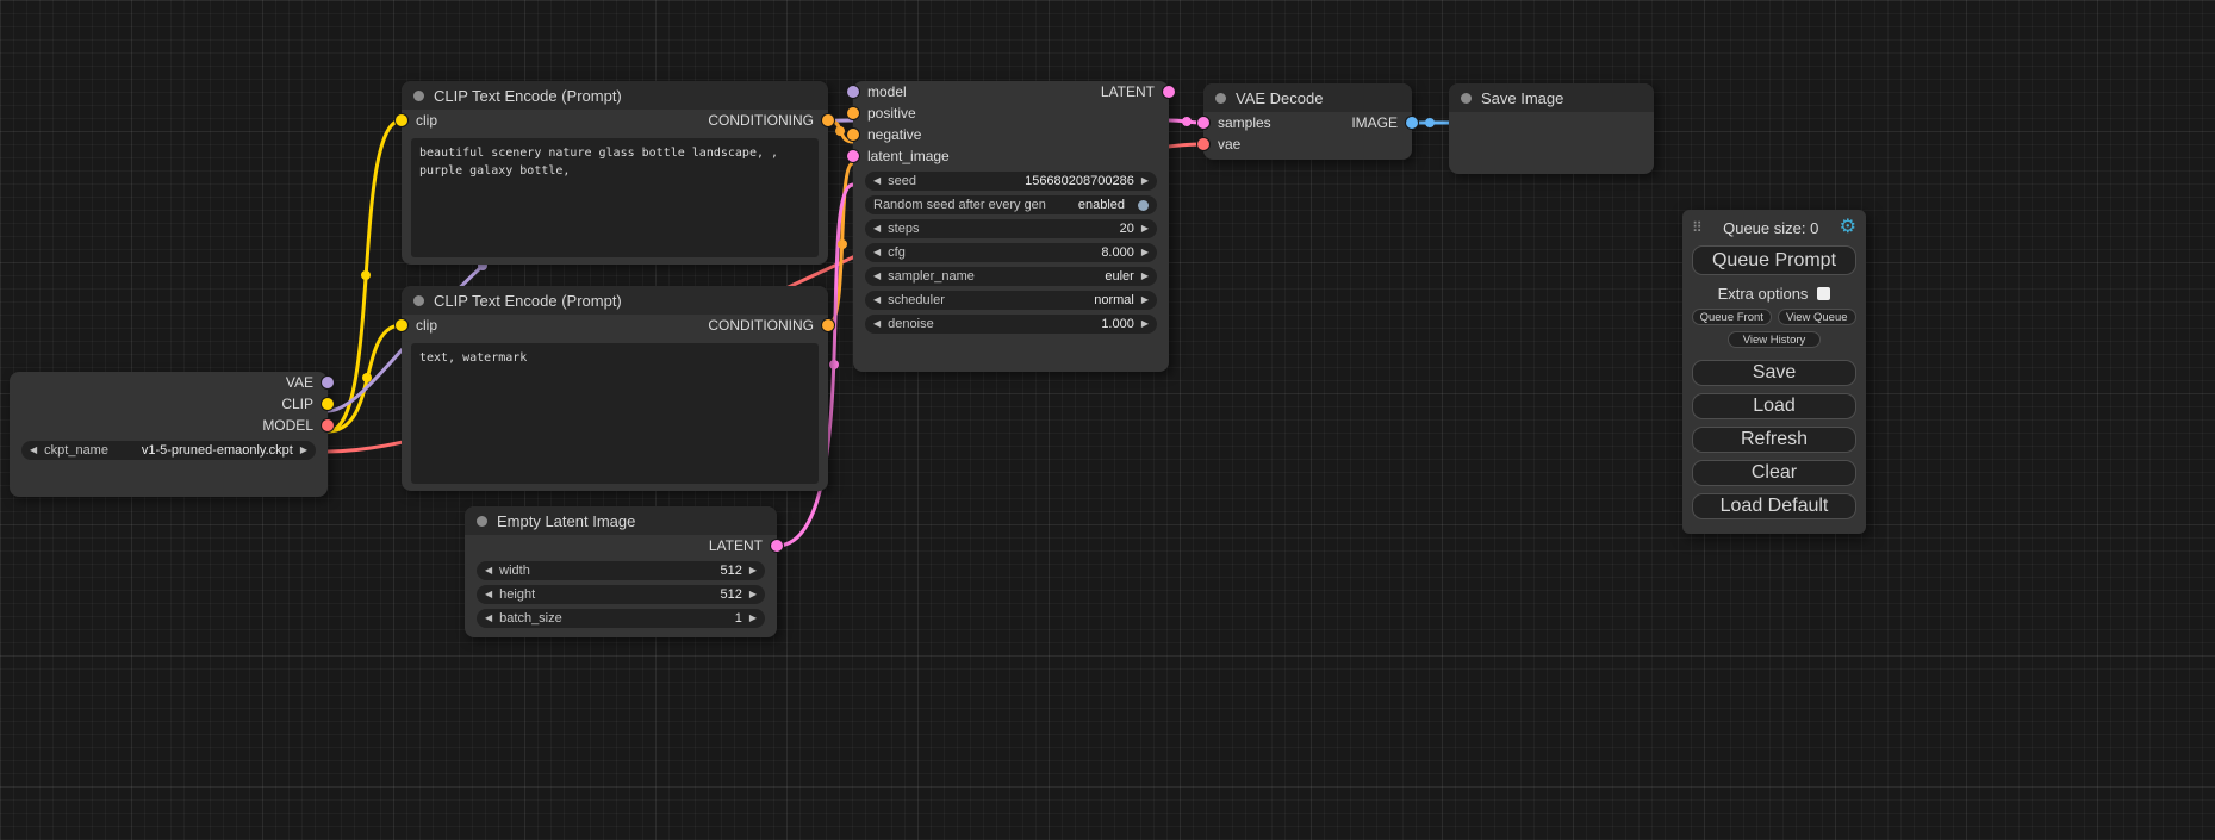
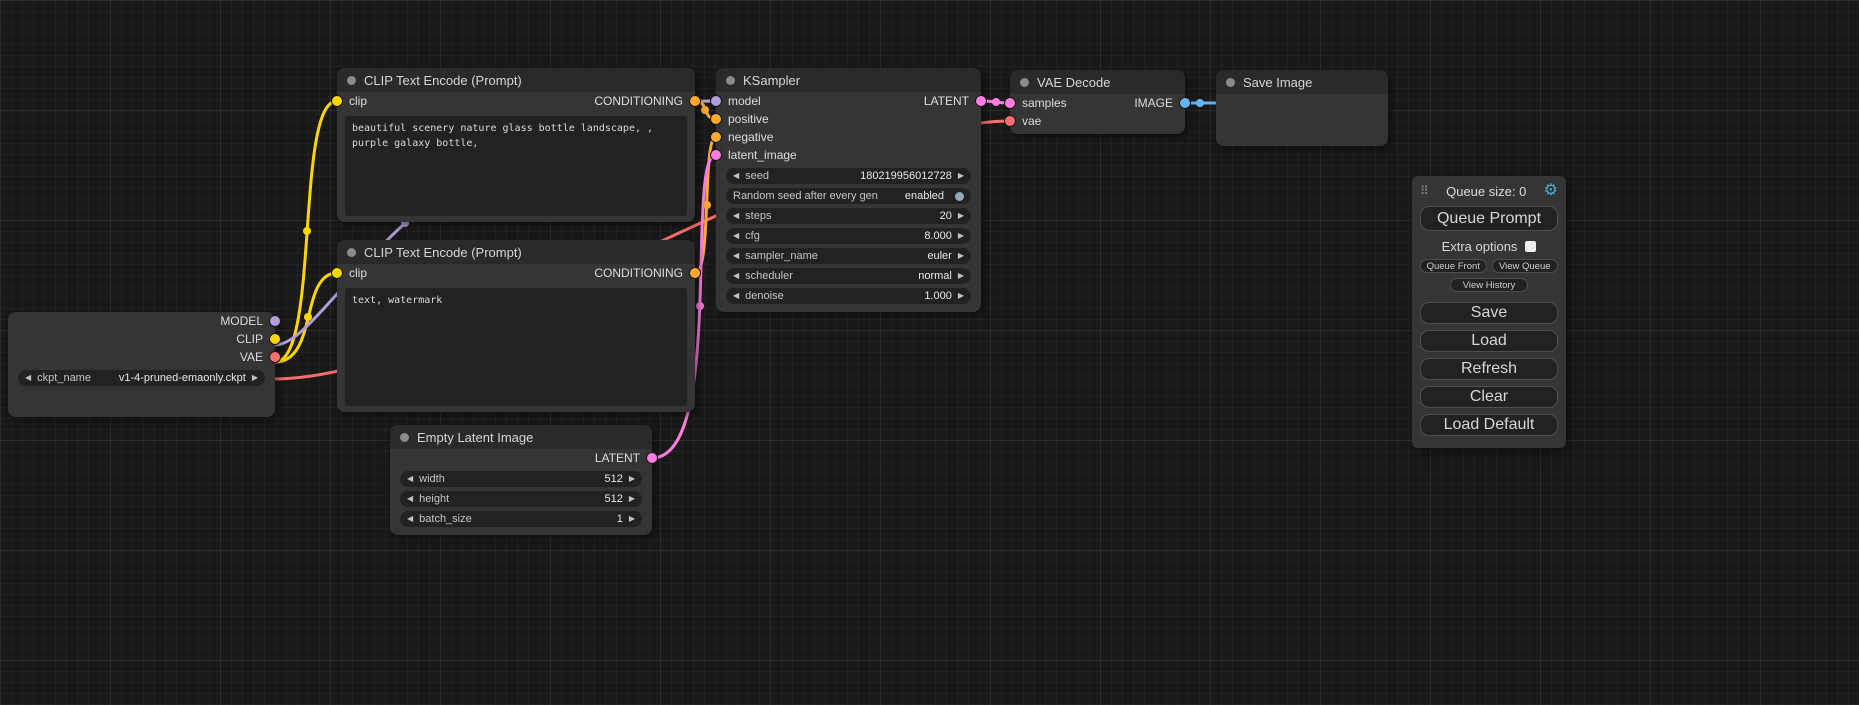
- VAE
+ MODEL
  CLIP
- MODEL
+ VAE
  ◀
  ckpt_name
- v1-5-pruned-emaonly.ckpt
+ v1-4-pruned-emaonly.ckpt
  ▶
  CLIP Text Encode (Prompt)
  clip
  CONDITIONING
  CLIP Text Encode (Prompt)
  clip
  CONDITIONING
  text, watermark
+ KSampler
  model
  LATENT
  positive
  negative
  latent_image
  ◀
  seed
- 156680208700286
+ 180219956012728
  ▶
  Random seed after every gen
  enabled
  ◀
  steps
  20
  ▶
  ◀
  cfg
  8.000
  ▶
  ◀
  sampler_name
  euler
  ▶
  ◀
  scheduler
  normal
  ▶
  ◀
  denoise
  1.000
  ▶
  VAE Decode
  samples
  IMAGE
  vae
  Save Image
  Empty Latent Image
  LATENT
  ◀
  width
  512
  ▶
  ◀
  height
  512
  ▶
  ◀
  batch_size
  1
  ▶
  ⠿
  Queue size: 0
  ⚙
  Queue Prompt
  Extra options
  Queue Front
  View Queue
  View History
  Save
  Load
  Refresh
  Clear
  Load Default
